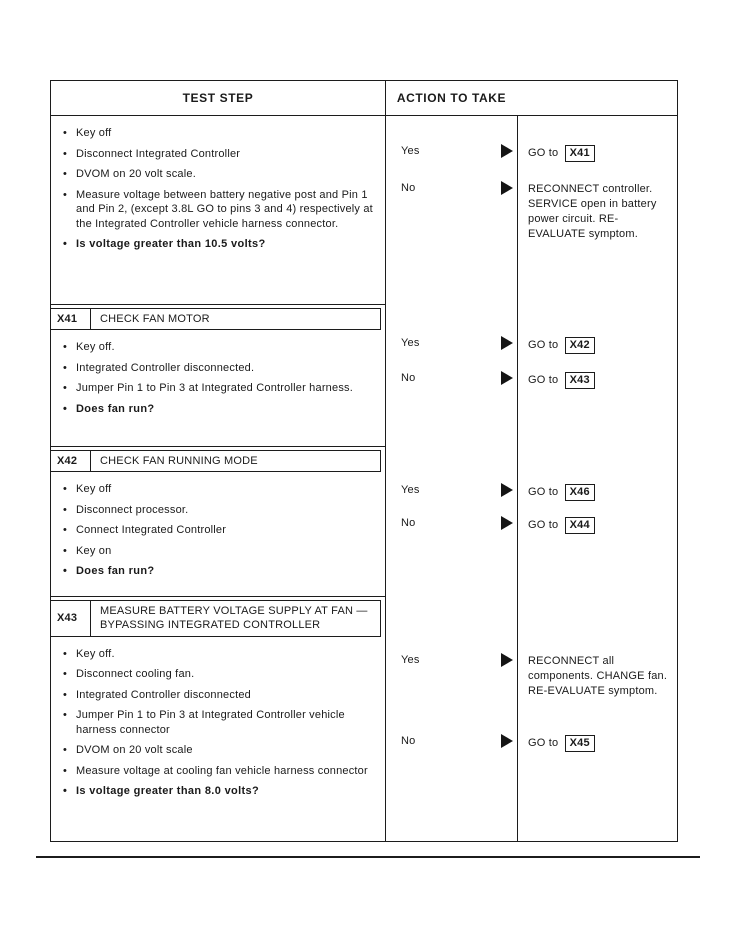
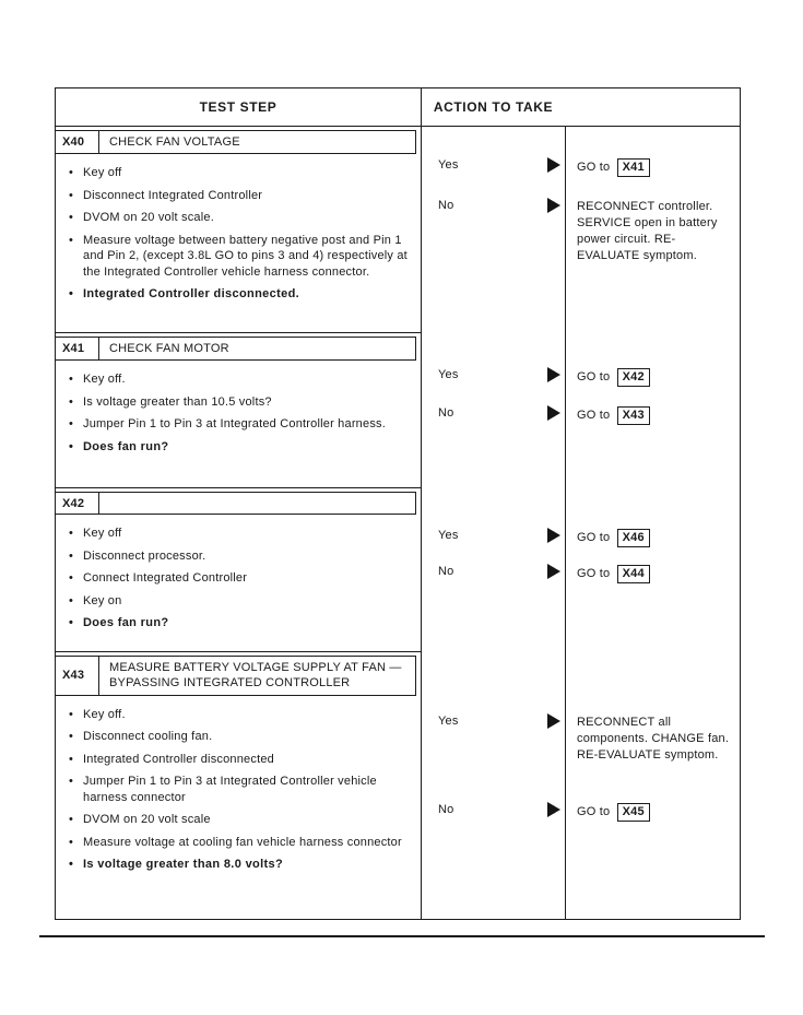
  TEST STEP
  ACTION TO TAKE
+ X40
+ CHECK FAN VOLTAGE
  •
  Key off
  •
  Disconnect Integrated Controller
  •
  DVOM on 20 volt scale.
  •
  Measure voltage between battery negative post and Pin 1 and Pin 2, (except 3.8L GO to pins 3 and 4) respectively at the Integrated Controller vehicle harness connector.
  •
- Is voltage greater than 10.5 volts?
+ Integrated Controller disconnected.
  Yes
  No
  GO to X41
  RECONNECT controller. SERVICE open in battery power circuit. RE-EVALUATE symptom.
  X41
  CHECK FAN MOTOR
  •
  Key off.
  •
- Integrated Controller disconnected.
+ Is voltage greater than 10.5 volts?
  •
  Jumper Pin 1 to Pin 3 at Integrated Controller harness.
  •
  Does fan run?
  Yes
  No
  GO to X42
  GO to X43
  X42
- CHECK FAN RUNNING MODE
  •
  Key off
  •
  Disconnect processor.
  •
  Connect Integrated Controller
  •
  Key on
  •
  Does fan run?
  Yes
  No
  GO to X46
  GO to X44
  X43
  MEASURE BATTERY VOLTAGE SUPPLY AT FAN — BYPASSING INTEGRATED CONTROLLER
  •
  Key off.
  •
  Disconnect cooling fan.
  •
  Integrated Controller disconnected
  •
  Jumper Pin 1 to Pin 3 at Integrated Controller vehicle harness connector
  •
  DVOM on 20 volt scale
  •
  Measure voltage at cooling fan vehicle harness connector
  •
  Is voltage greater than 8.0 volts?
  Yes
  No
  RECONNECT all components. CHANGE fan. RE-EVALUATE symptom.
  GO to X45
